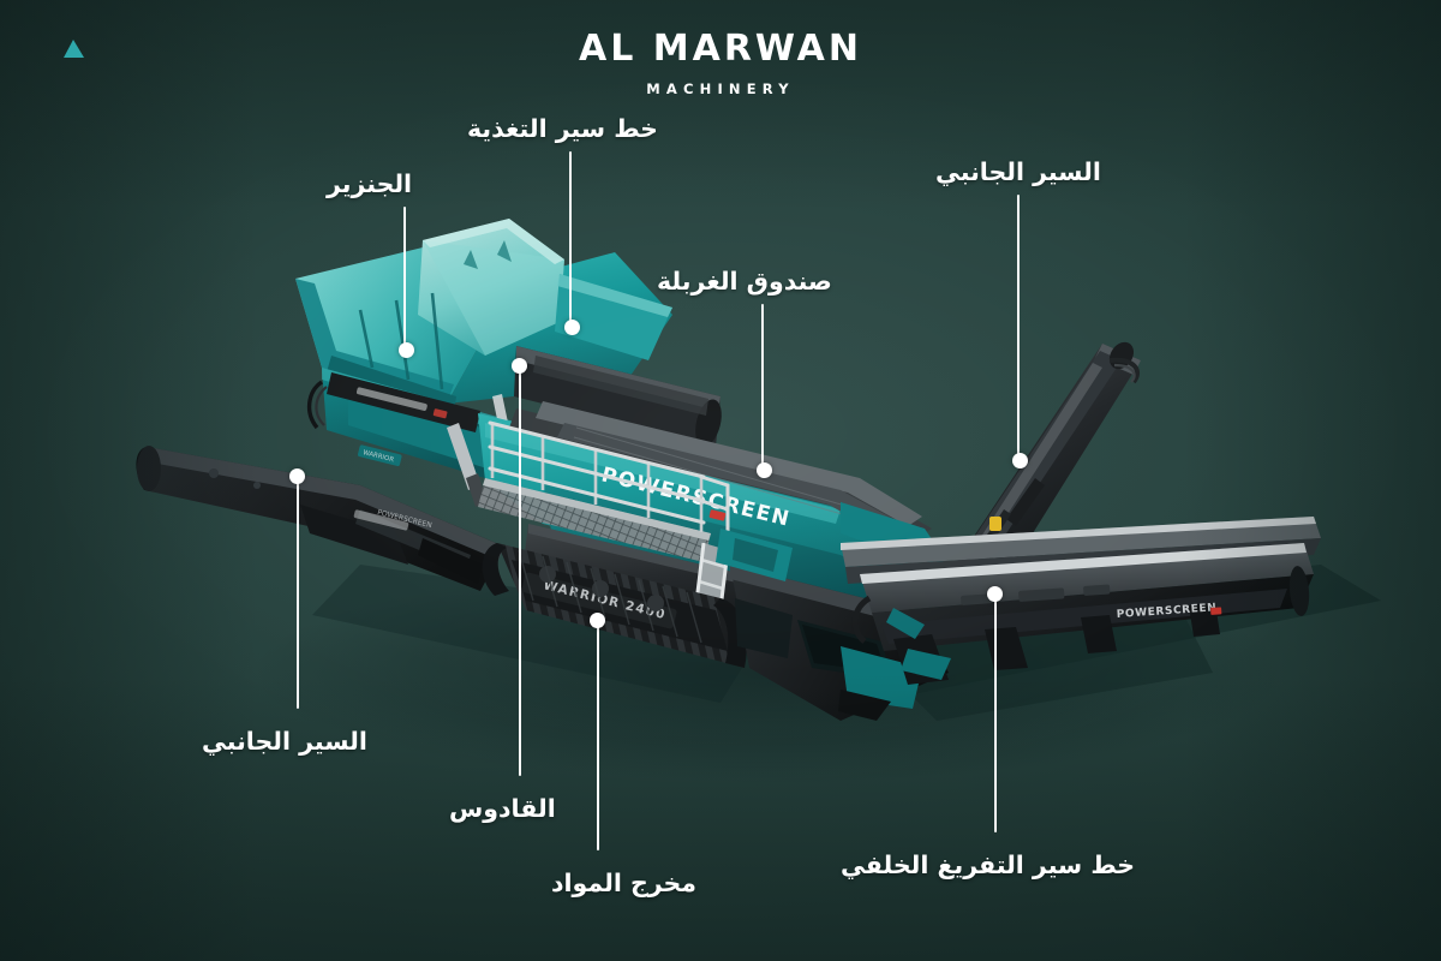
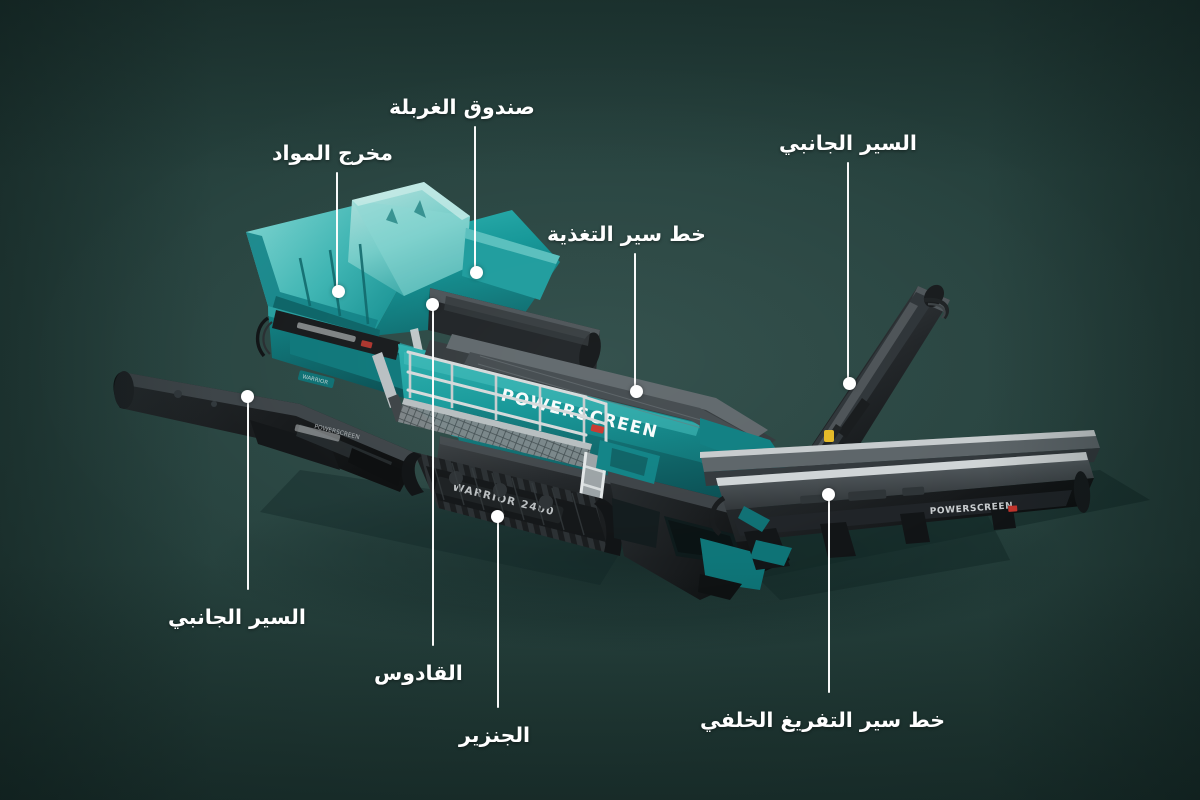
- AL MARWAN
- MACHINERY
- خط سير التغذية
+ صندوق الغربلة
- الجنزير
+ مخرج المواد
  السير الجانبي
- صندوق الغربلة
+ خط سير التغذية
  السير الجانبي
  القادوس
- مخرج المواد
+ الجنزير
  خط سير التفريغ الخلفي
